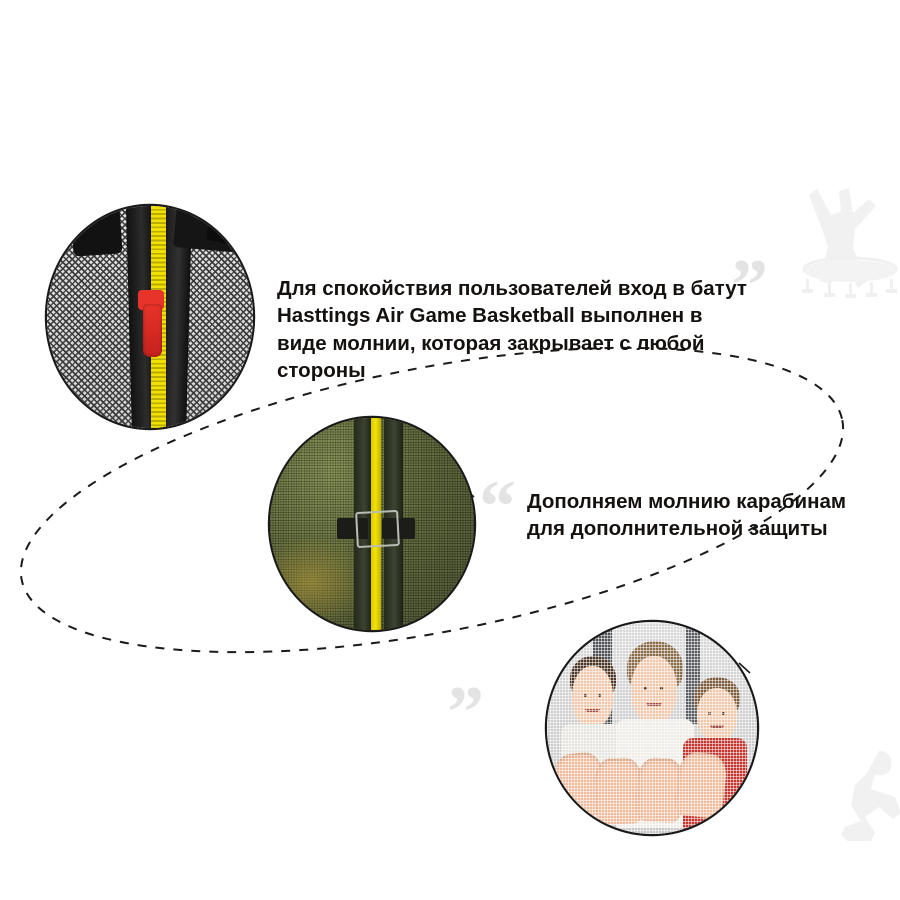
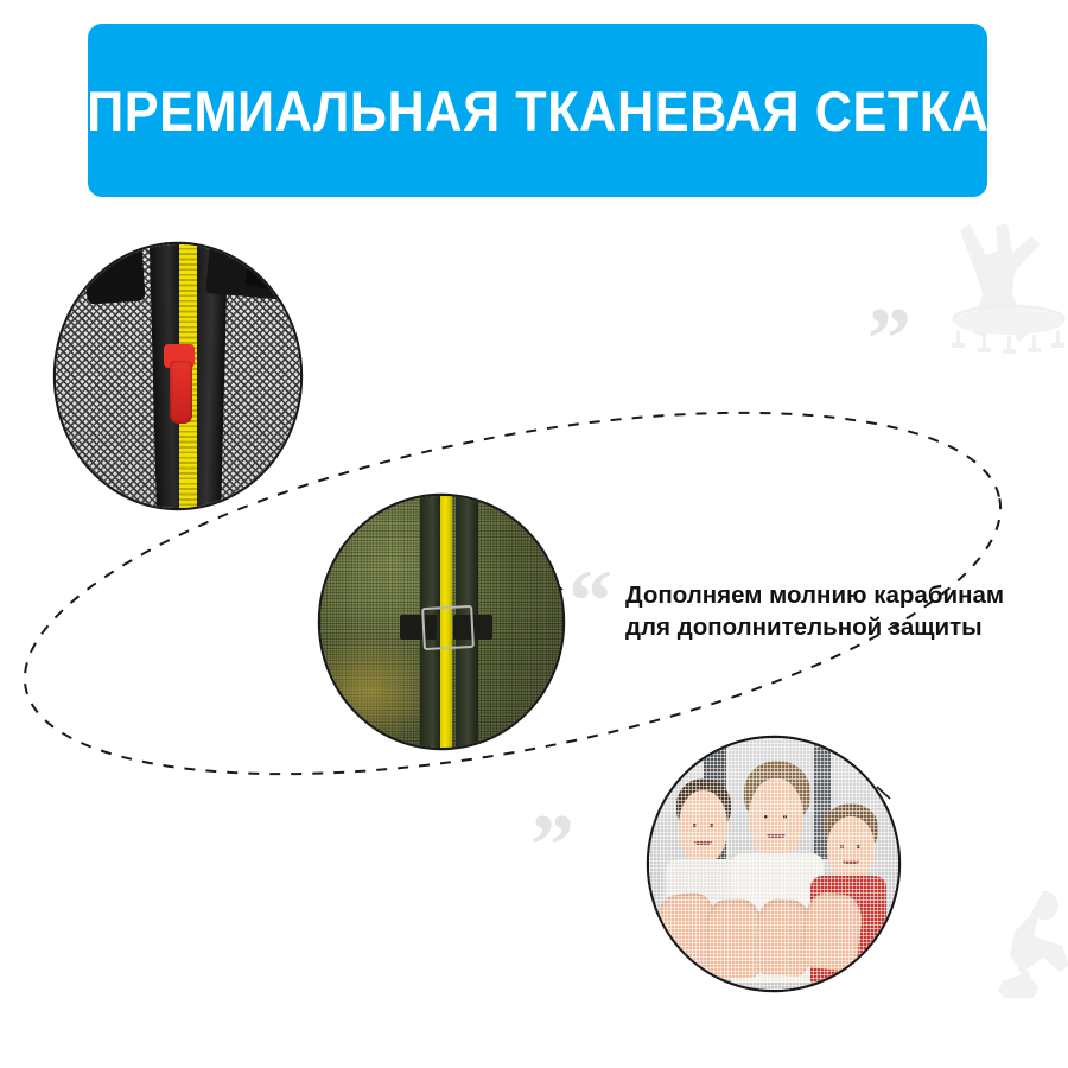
+ ПРЕМИАЛЬНАЯ ТКАНЕВАЯ СЕТКА
  ”
  “
  ”
- Для спокойствия пользователей вход в батут Hasttings Air Game Basketball выполнен в виде молнии, которая закрывает с любой стороны
  Дополняем молнию карабинам
  для дополнительной защиты
